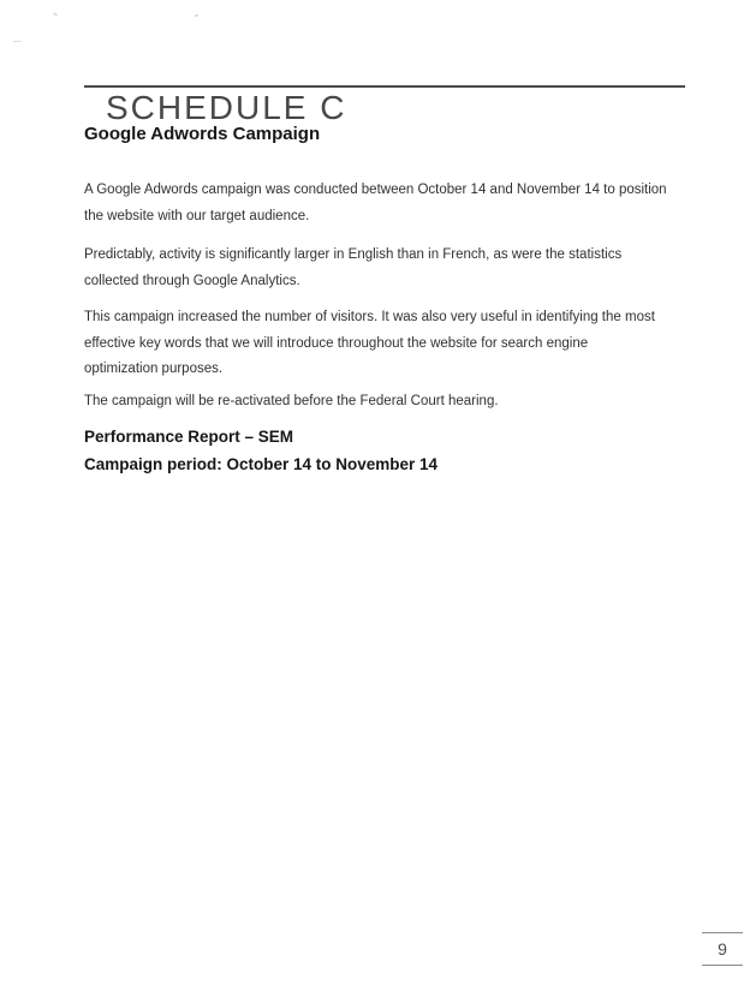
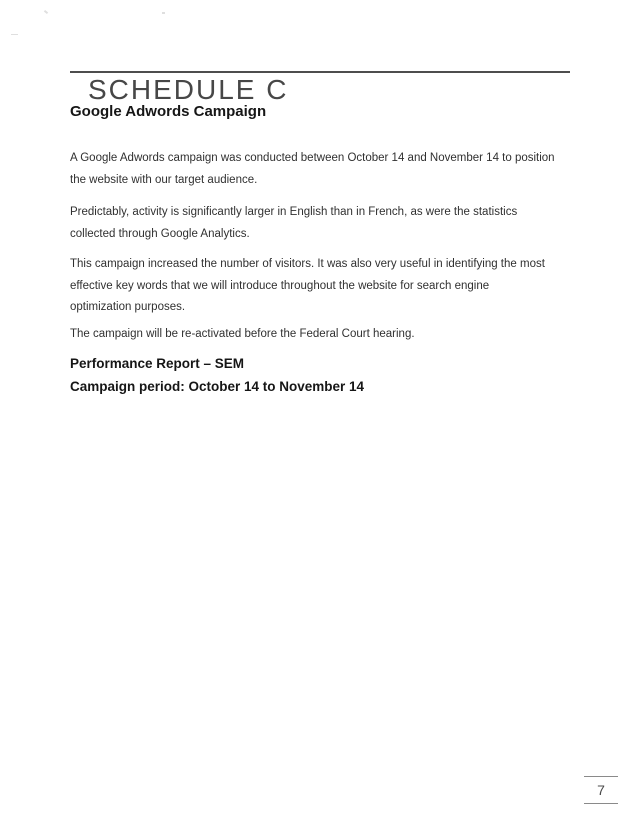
  SCHEDULE C
  Google Adwords Campaign
  A Google Adwords campaign was conducted between October 14 and November 14 to position
  the website with our target audience.
  Predictably, activity is significantly larger in English than in French, as were the statistics
  collected through Google Analytics.
  This campaign increased the number of visitors. It was also very useful in identifying the most
  effective key words that we will introduce throughout the website for search engine
  optimization purposes.
  The campaign will be re-activated before the Federal Court hearing.
  Performance Report – SEM
  Campaign period: October 14 to November 14
- 9
+ 7
